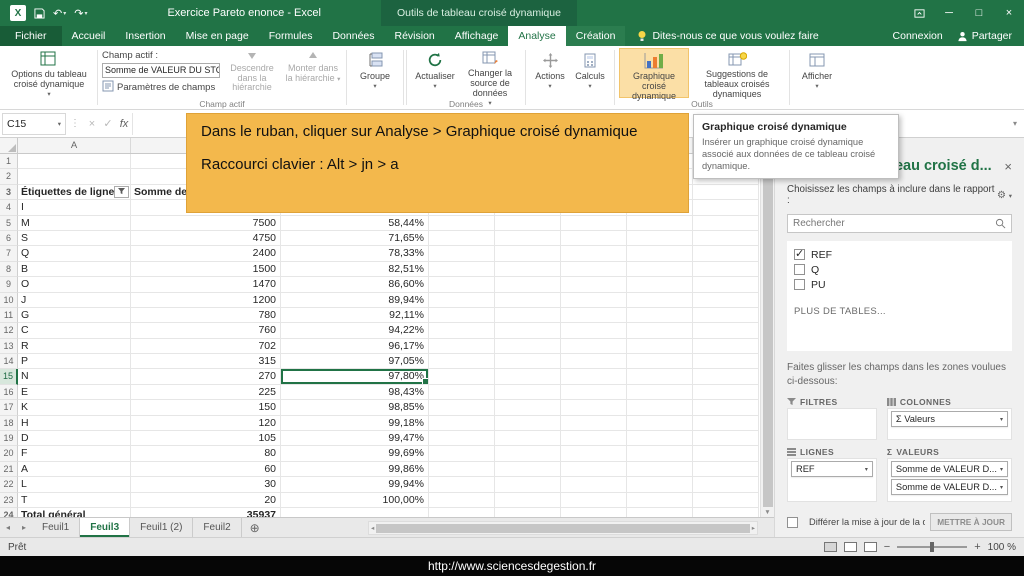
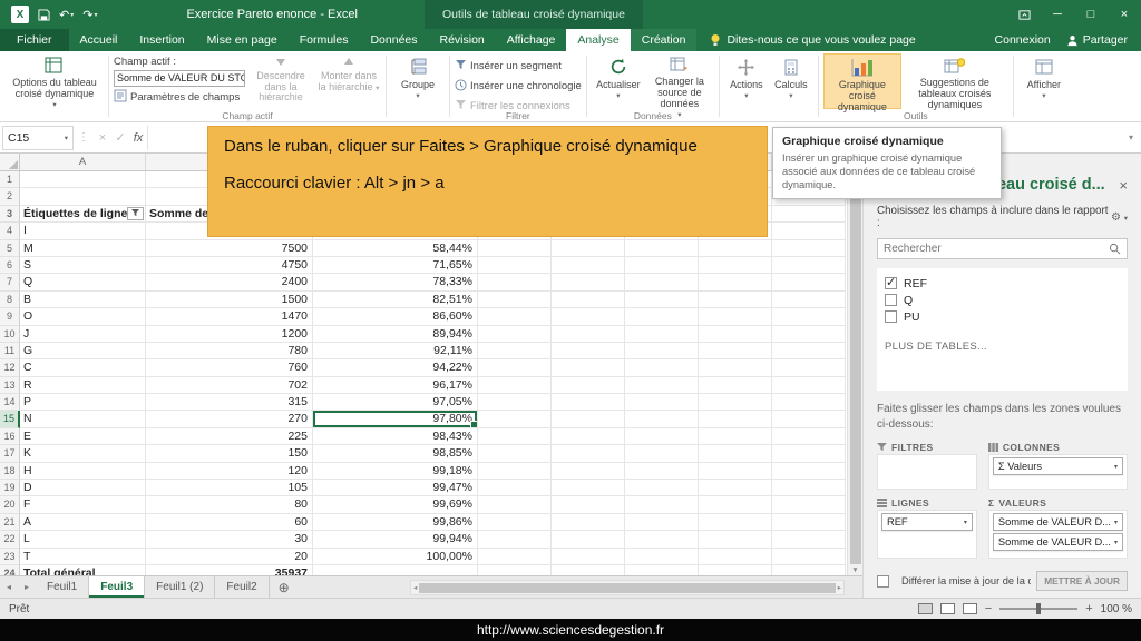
  X
  ↶
  ↷
  Exercice Pareto enonce - Excel
  Outils de tableau croisé dynamique
  ─
  □
  ×
  Fichier
  Accueil
  Insertion
  Mise en page
  Formules
  Données
  Révision
  Affichage
  Analyse
  Création
- Dites-nous ce que vous voulez faire
+ Dites-nous ce que vous voulez page
  Connexion
  Partager
  Options du tableau croisé dynamique
  Champ actif :
  Somme de VALEUR DU STO
  Paramètres de champs
  Descendre dans la hiérarchie
  Monter dans la hiérarchie
  Champ actif
  Groupe
+ Insérer un segment
+ Insérer une chronologie
+ Filtrer les connexions
+ Filtrer
  Actualiser
  Changer la source de données
  Données
  Actions
  Calculs
  Graphique croisé dynamique
  Suggestions de tableaux croisés dynamiques
  Outils
  Afficher
  C15
  ⋮
  ×
  ✓
  fx
  ▾
  A
  1
  2
  3
  Étiquettes de lignes
  4
  I
  5
  M
  7500
  58,44%
  6
  S
  4750
  71,65%
  7
  Q
  2400
  78,33%
  8
  B
  1500
  82,51%
  9
  O
  1470
  86,60%
  10
  J
  1200
  89,94%
  11
  G
  780
  92,11%
  12
  C
  760
  94,22%
  13
  R
  702
  96,17%
  14
  P
  315
  97,05%
  15
  N
  270
  97,80%
  16
  E
  225
  98,43%
  17
  K
  150
  98,85%
  18
  H
  120
  99,18%
  19
  D
  105
  99,47%
  20
  F
  80
  99,69%
  21
  A
  60
  99,86%
  22
  L
  30
  99,94%
  23
  T
  20
  100,00%
  24
  Total général
  35937
  ◂
  ▸
  Feuil1
  Feuil3
  Feuil1 (2)
  Feuil2
  ⊕
  ×
  Choisissez les champs à inclure dans le rapport :
  Rechercher
  REF
  Q
  PU
  PLUS DE TABLES...
  Faites glisser les champs dans les zones voulues ci-dessous:
  FILTRES
  COLONNES
  Σ Valeurs
  LIGNES
  REF
  Σ
  VALEURS
  Somme de VALEUR D...
  Somme de VALEUR D...
  Différer la mise à jour de la d
  METTRE À JOUR
  Prêt
  −
  +
  100 %
  http://www.sciencesdegestion.fr
- Dans le ruban, cliquer sur Analyse > Graphique croisé dynamique
+ Dans le ruban, cliquer sur Faites > Graphique croisé dynamique
  Raccourci clavier : Alt > jn > a
  Graphique croisé dynamique
  Insérer un graphique croisé dynamique associé aux données de ce tableau croisé dynamique.
